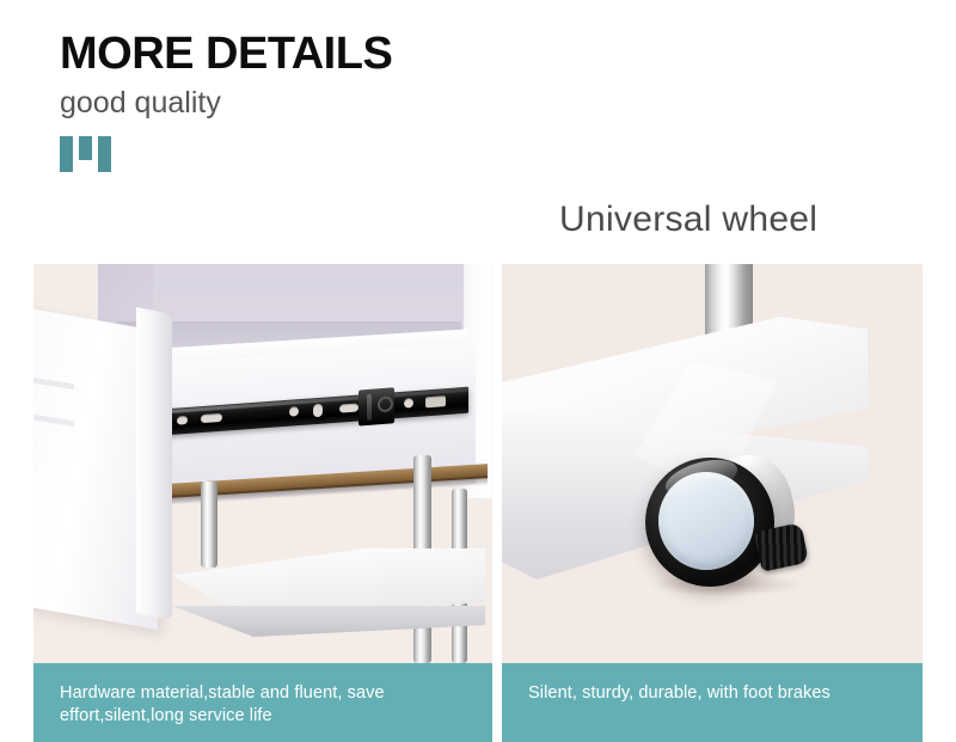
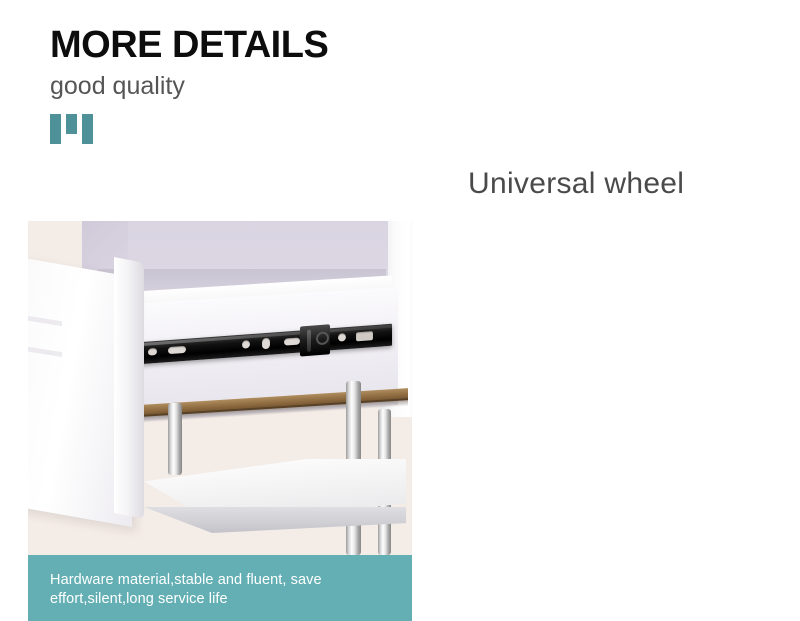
  MORE DETAILS
  good quality
  Universal wheel
  Hardware material,stable and fluent, save effort,silent,long service life
- Silent, sturdy, durable, with foot brakes
